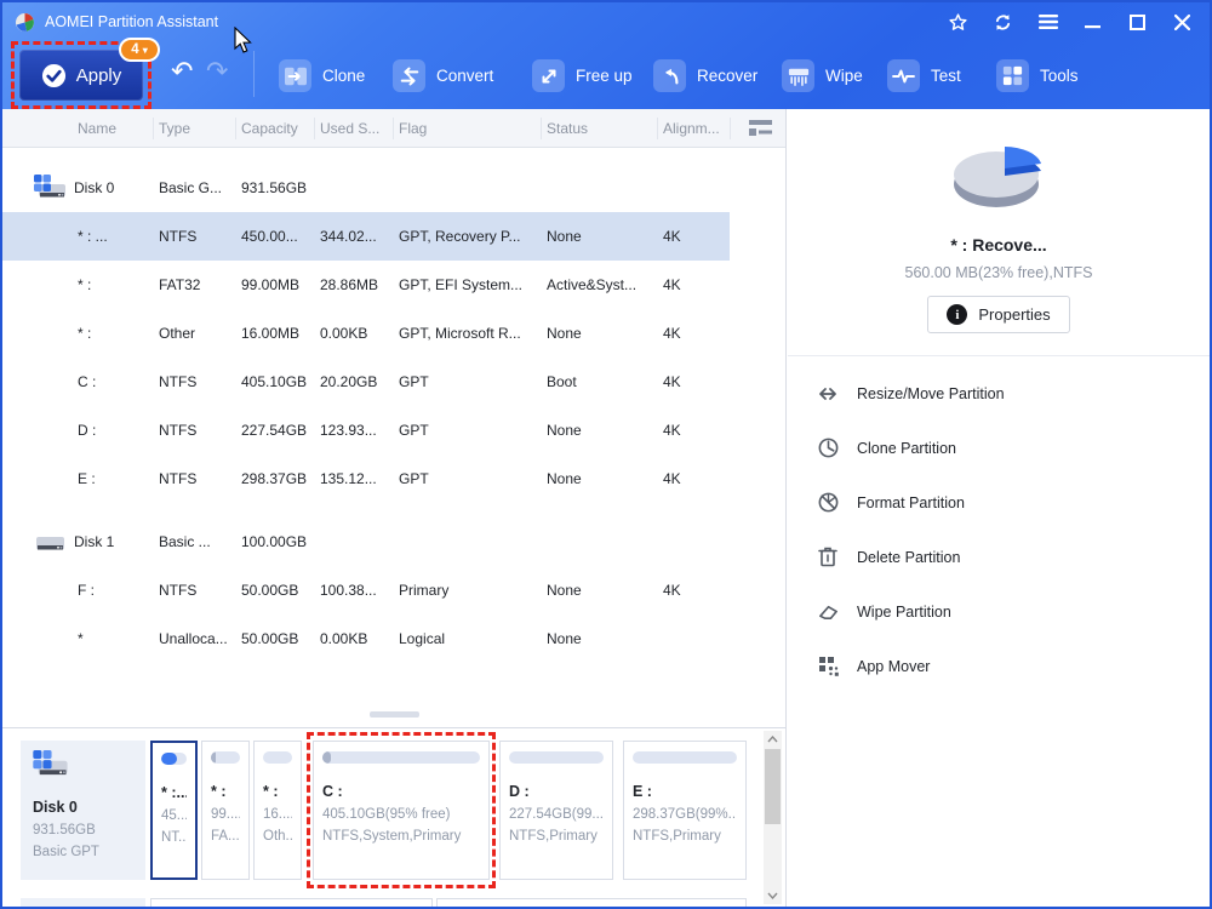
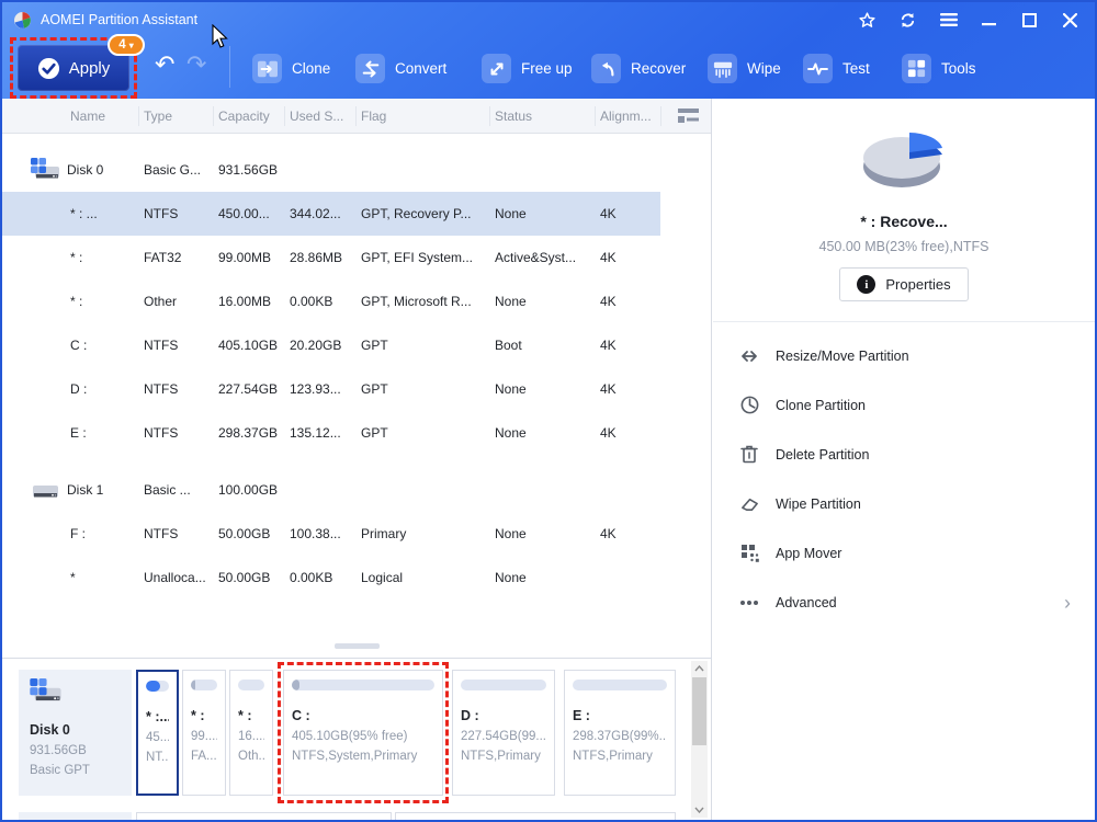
  AOMEI Partition Assistant
  Apply
  4
  ▾
  ↶
  ↷
  Clone
  Convert
  Free up
  Recover
  Wipe
  Test
  Tools
  Name
  Type
  Capacity
  Used S...
  Flag
  Status
  Alignm...
  Disk 0
  Basic G...
  931.56GB
  * : ...
  NTFS
  450.00...
  344.02...
  GPT, Recovery P...
  None
  4K
  * :
  FAT32
  99.00MB
  28.86MB
  GPT, EFI System...
  Active&Syst...
  4K
  * :
  Other
  16.00MB
  0.00KB
  GPT, Microsoft R...
  None
  4K
  C :
  NTFS
  405.10GB
  20.20GB
  GPT
  Boot
  4K
  D :
  NTFS
  227.54GB
  123.93...
  GPT
  None
  4K
  E :
  NTFS
  298.37GB
  135.12...
  GPT
  None
  4K
  Disk 1
  Basic ...
  100.00GB
  F :
  NTFS
  50.00GB
  100.38...
  Primary
  None
  4K
  *
  Unalloca...
  50.00GB
  0.00KB
  Logical
  None
  Disk 0
  931.56GB
  Basic GPT
  * :..
  45...
  NT..
  * :
  99....
  FA...
  * :
  16....
  Oth..
  C :
  405.10GB(95% free)
  NTFS,System,Primary
  D :
  227.54GB(99...
  NTFS,Primary
  E :
  298.37GB(99%..
  NTFS,Primary
  * : Recove...
- 560.00 MB(23% free),NTFS
+ 450.00 MB(23% free),NTFS
  i
  Properties
  Resize/Move Partition
  Clone Partition
- Format Partition
  Delete Partition
  Wipe Partition
  App Mover
+ Advanced
+ ›
